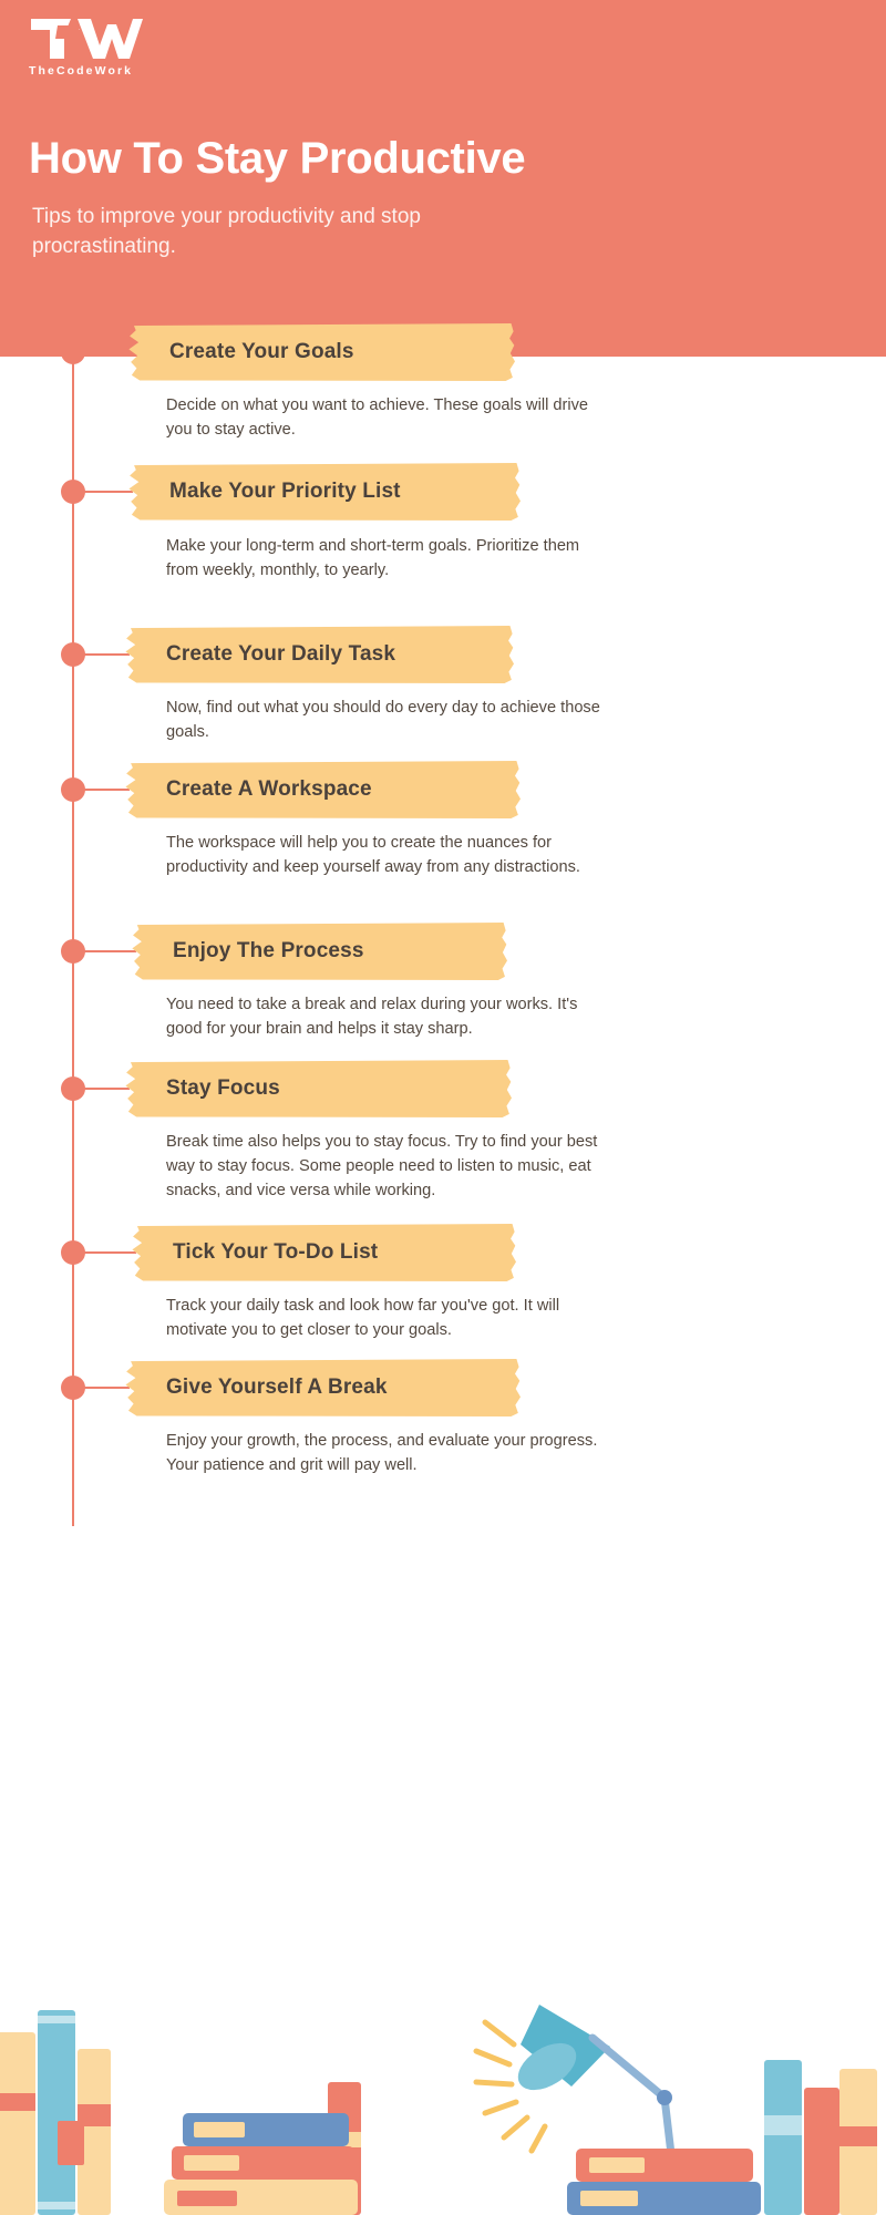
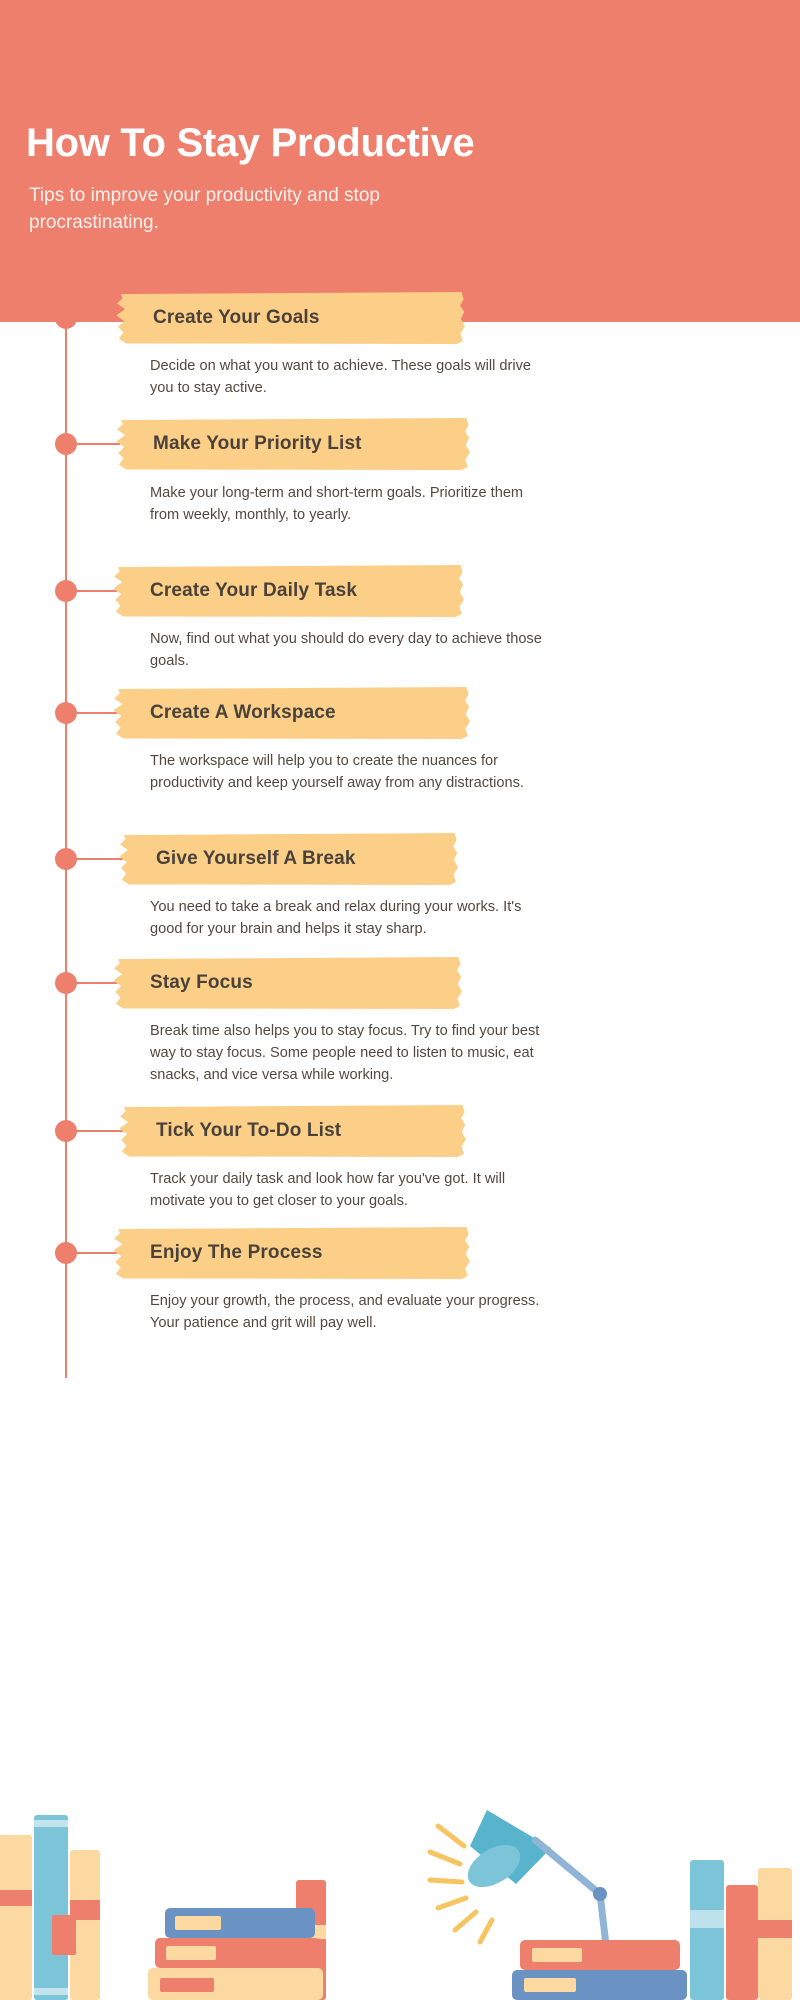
- TheCodeWork
  How To Stay Productive
  Tips to improve your productivity and stop procrastinating.
  Create Your Goals
  Decide on what you want to achieve. These goals will drive you to stay active.
  Make Your Priority List
  Make your long-term and short-term goals. Prioritize them from weekly, monthly, to yearly.
  Create Your Daily Task
  Now, find out what you should do every day to achieve those goals.
  Create A Workspace
  The workspace will help you to create the nuances for productivity and keep yourself away from any distractions.
- Enjoy The Process
+ Give Yourself A Break
  You need to take a break and relax during your works. It's good for your brain and helps it stay sharp.
  Stay Focus
  Break time also helps you to stay focus. Try to find your best way to stay focus. Some people need to listen to music, eat snacks, and vice versa while working.
  Tick Your To-Do List
  Track your daily task and look how far you've got. It will motivate you to get closer to your goals.
- Give Yourself A Break
+ Enjoy The Process
  Enjoy your growth, the process, and evaluate your progress. Your patience and grit will pay well.
